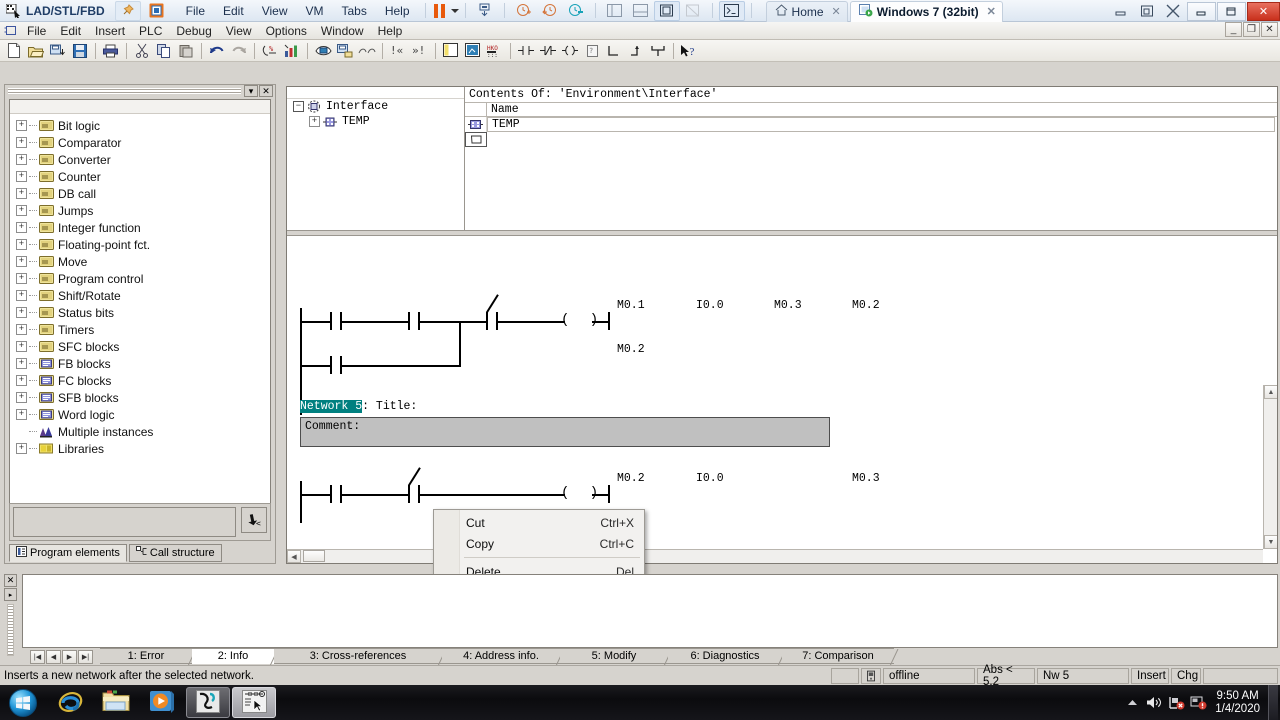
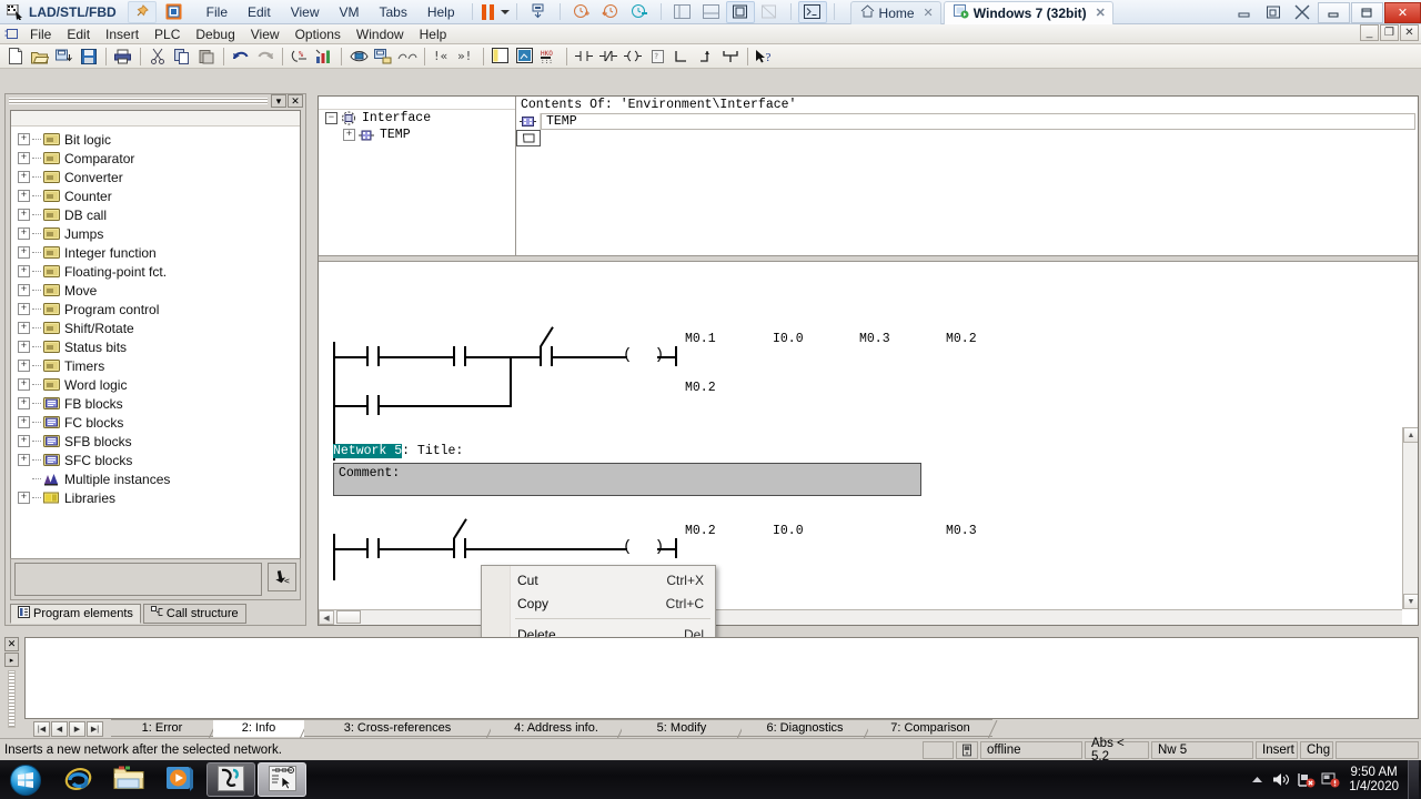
  LAD/STL/FBD
  File
  Edit
  View
  VM
  Tabs
  Help
  Home
  ✕
  Windows 7 (32bit)
  ✕
  ✕
  File
  Edit
  Insert
  PLC
  Debug
  View
  Options
  Window
  Help
  _
  ❐
  ✕
  %
  !«
  »!
  ?
  ?
  ▾
  ✕
  +
  Bit logic
  +
  Comparator
  +
  Converter
  +
  Counter
  +
  DB call
  +
  Jumps
  +
  Integer function
  +
  Floating-point fct.
  +
  Move
  +
  Program control
  +
  Shift/Rotate
  +
  Status bits
  +
  Timers
  +
- SFC blocks
+ Word logic
  +
  FB blocks
  +
  FC blocks
  +
  SFB blocks
  +
- Word logic
+ SFC blocks
  Multiple instances
  +
  Libraries
  <
  Program elements
  Call structure
  −
  Interface
  +
  TEMP
  Contents Of: 'Environment\Interface'
- Name
  TEMP
  M0.1
  I0.0
  M0.3
  M0.2
  ( )
  M0.2
  Network 5: Title:
  Comment:
  M0.2
  I0.0
  M0.3
  ( )
  Cut
  Ctrl+X
  Copy
  Ctrl+C
  Delete
  Del
  ✕
  1: Error
  2: Info
  3: Cross-references
  4: Address info.
  5: Modify
  6: Diagnostics
  7: Comparison
  Inserts a new network after the selected network.
  offline
  Abs < 5.2
  Nw 5
  Insert
  Chg
  9:50 AM
  1/4/2020
